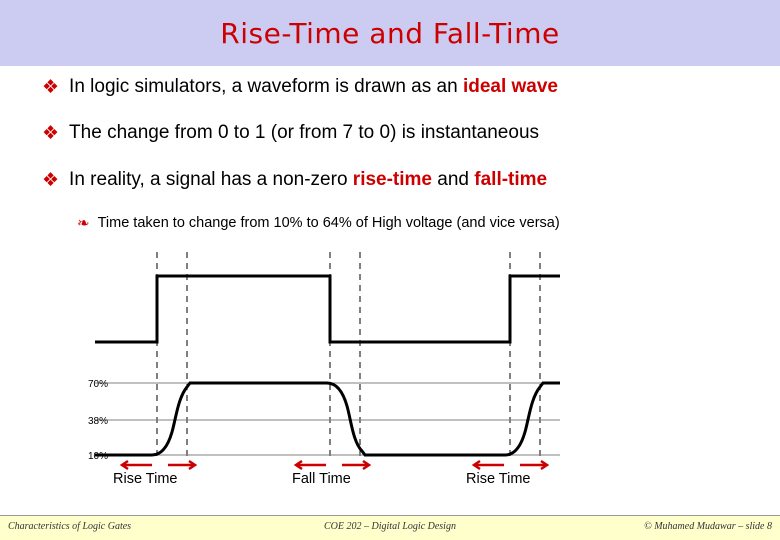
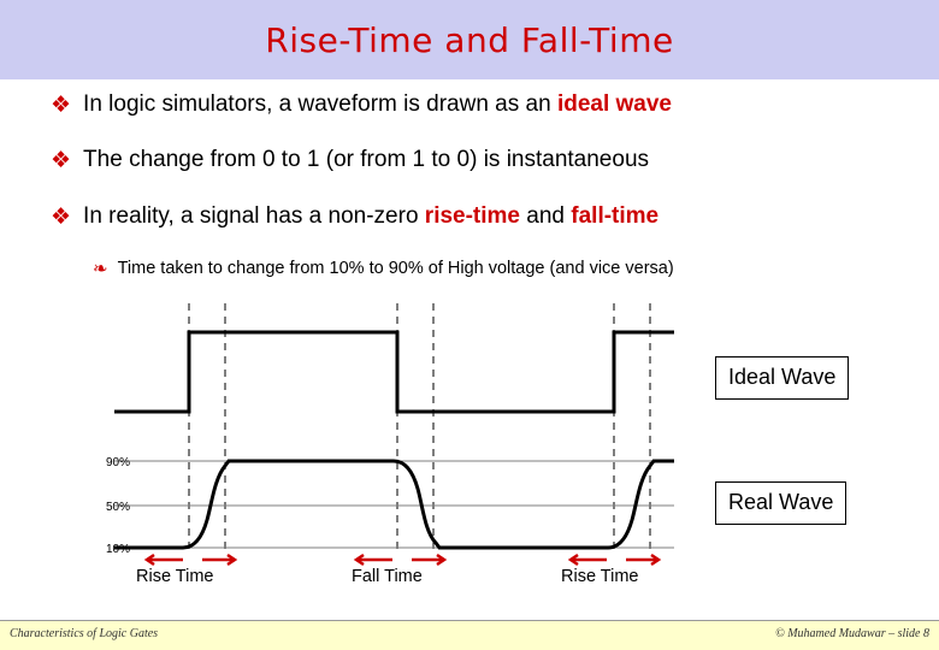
  Rise-Time and Fall-Time
  ❖
  In logic simulators, a waveform is drawn as an ideal wave
  ❖
- The change from 0 to 1 (or from 7 to 0) is instantaneous
+ The change from 0 to 1 (or from 1 to 0) is instantaneous
  ❖
  In reality, a signal has a non-zero rise-time and fall-time
  ❧
- Time taken to change from 10% to 64% of High voltage (and vice versa)
+ Time taken to change from 10% to 90% of High voltage (and vice versa)
- 70%
+ 90%
- 38%
+ 50%
  10%
  Rise Time
  Fall Time
  Rise Time
+ Ideal Wave
+ Real Wave
  Characteristics of Logic Gates
- COE 202 – Digital Logic Design
  © Muhamed Mudawar – slide 8
